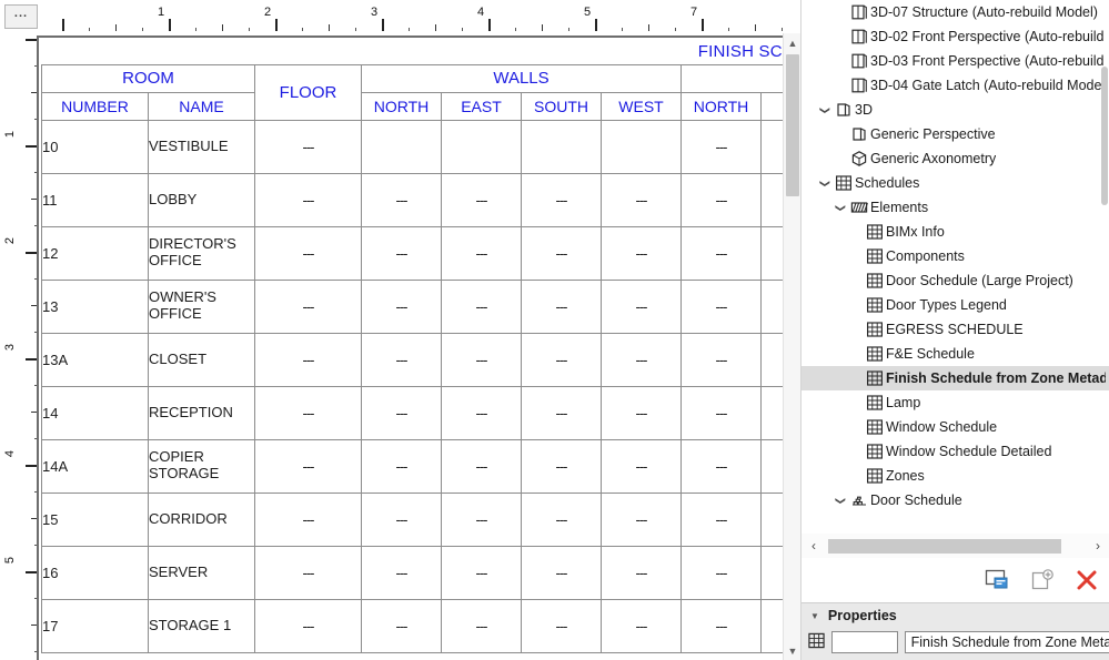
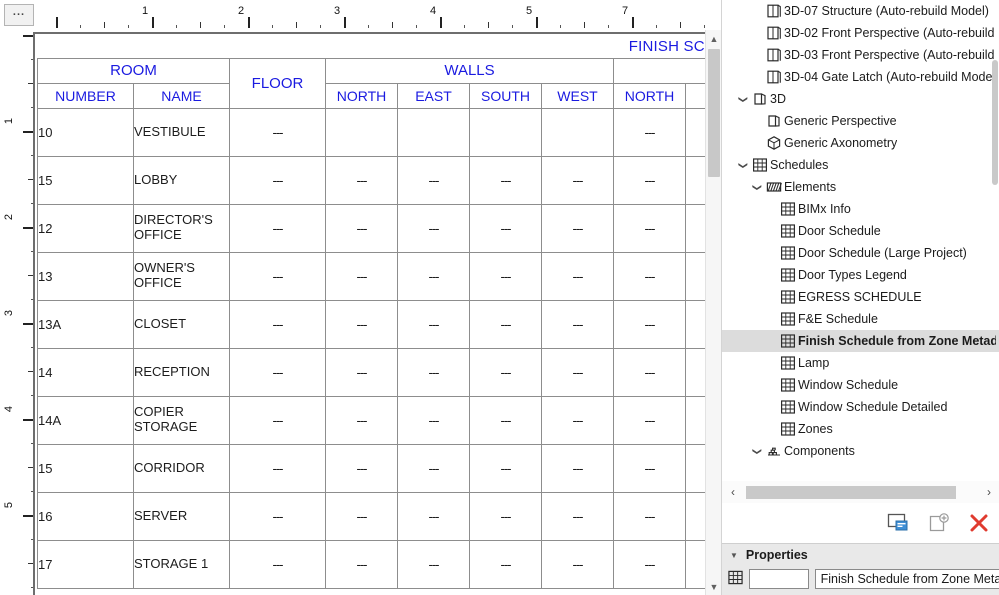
  ...
  1
  2
  3
  4
  5
  7
  FINISH SC
  ROOM	FLOOR	WALLS
  NUMBER	NAME	NORTH	EAST	SOUTH	WEST	NORTH
  10	VESTIBULE	---					---
- 11	LOBBY	---	---	---	---	---	---
+ 15	LOBBY	---	---	---	---	---	---
  12	DIRECTOR'SOFFICE	---	---	---	---	---	---
  13	OWNER'SOFFICE	---	---	---	---	---	---
  13A	CLOSET	---	---	---	---	---	---
  14	RECEPTION	---	---	---	---	---	---
  14A	COPIERSTORAGE	---	---	---	---	---	---
  15	CORRIDOR	---	---	---	---	---	---
  16	SERVER	---	---	---	---	---	---
  17	STORAGE 1	---	---	---	---	---	---
  ▲
  ▼
  3D-07 Structure (Auto-rebuild Model)
  3D-02 Front Perspective (Auto-rebuild
  3D-03 Front Perspective (Auto-rebuild
  3D-04 Gate Latch (Auto-rebuild Mode
  3D
  Generic Perspective
  Generic Axonometry
  Schedules
  Elements
  BIMx Info
- Components
+ Door Schedule
  Door Schedule (Large Project)
  Door Types Legend
  EGRESS SCHEDULE
  F&E Schedule
  Finish Schedule from Zone Metad
  Lamp
  Window Schedule
  Window Schedule Detailed
  Zones
- Door Schedule
+ Components
  ‹
  ›
  ▼
  Properties
  Finish Schedule from Zone Meta
